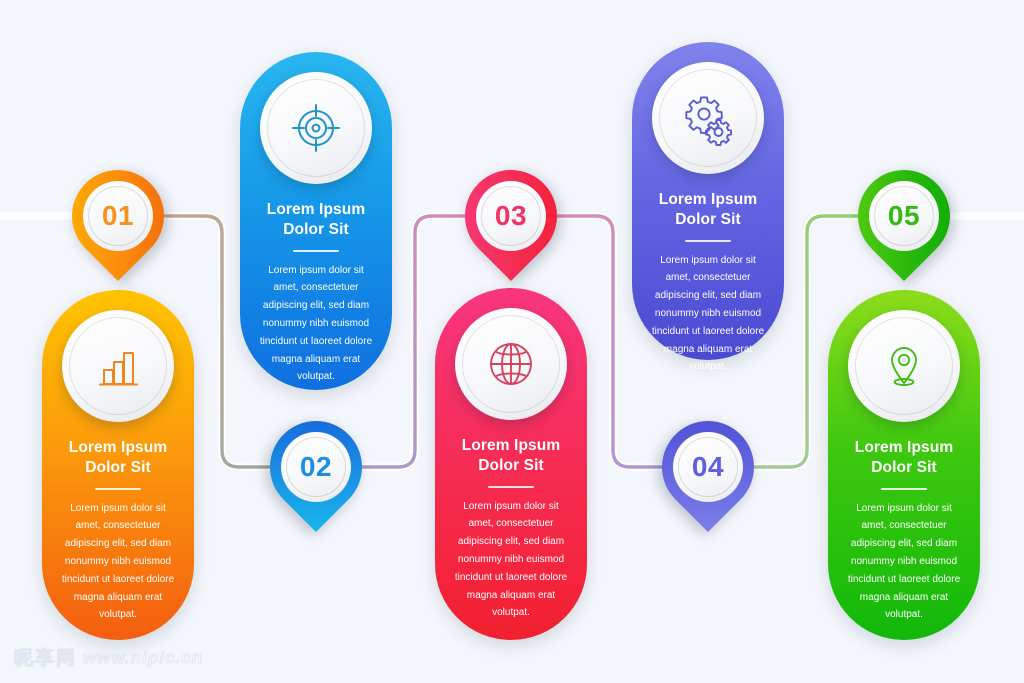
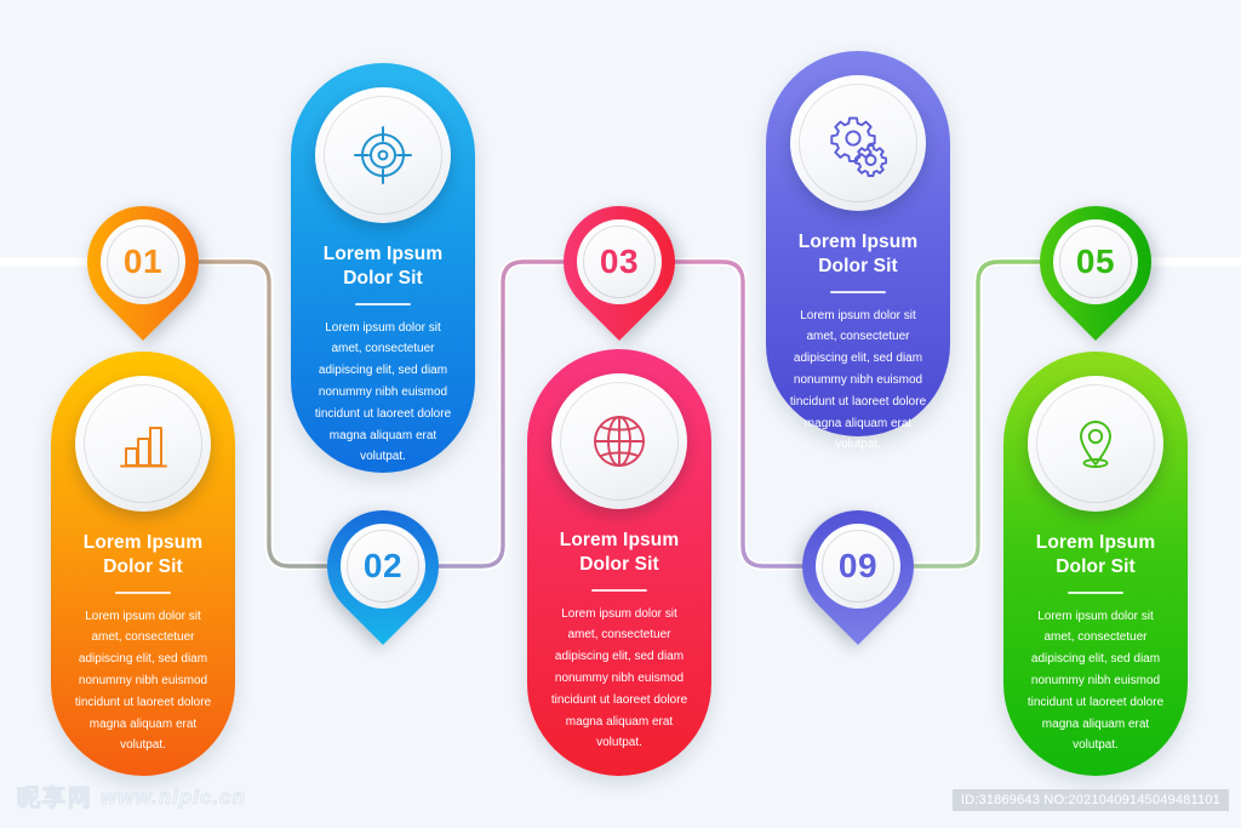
  Lorem Ipsum
  Dolor Sit
  Lorem ipsum dolor sit amet, consectetuer adipiscing elit, sed diam nonummy nibh euismod tincidunt ut laoreet dolore magna aliquam erat volutpat.
  Lorem Ipsum
  Dolor Sit
  Lorem ipsum dolor sit amet, consectetuer adipiscing elit, sed diam nonummy nibh euismod tincidunt ut laoreet dolore magna aliquam erat volutpat.
  Lorem Ipsum
  Dolor Sit
  Lorem ipsum dolor sit amet, consectetuer adipiscing elit, sed diam nonummy nibh euismod tincidunt ut laoreet dolore magna aliquam erat volutpat.
  Lorem Ipsum
  Dolor Sit
  Lorem ipsum dolor sit amet, consectetuer adipiscing elit, sed diam nonummy nibh euismod tincidunt ut laoreet dolore magna aliquam erat volutpat.
  Lorem Ipsum
  Dolor Sit
  Lorem ipsum dolor sit amet, consectetuer adipiscing elit, sed diam nonummy nibh euismod tincidunt ut laoreet dolore magna aliquam erat volutpat.
  01
  02
  03
- 04
+ 09
  05
+ ID:31869643 NO:20210409145049481101
